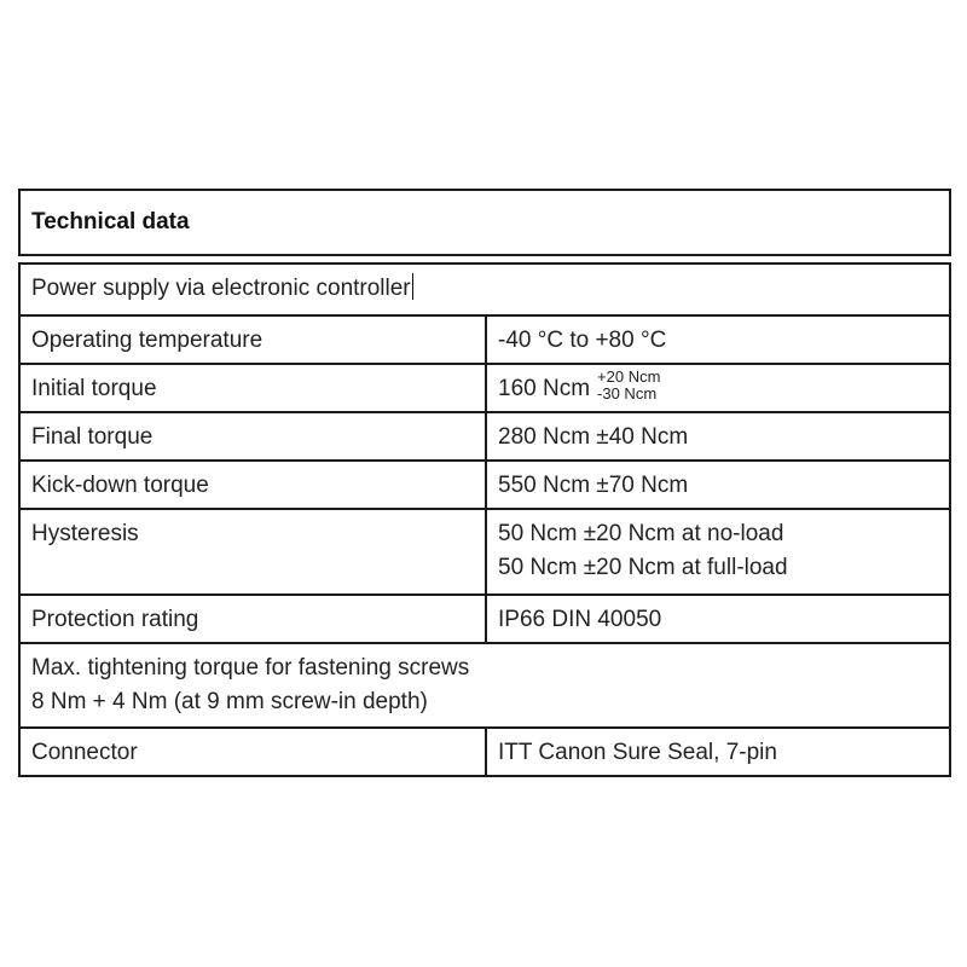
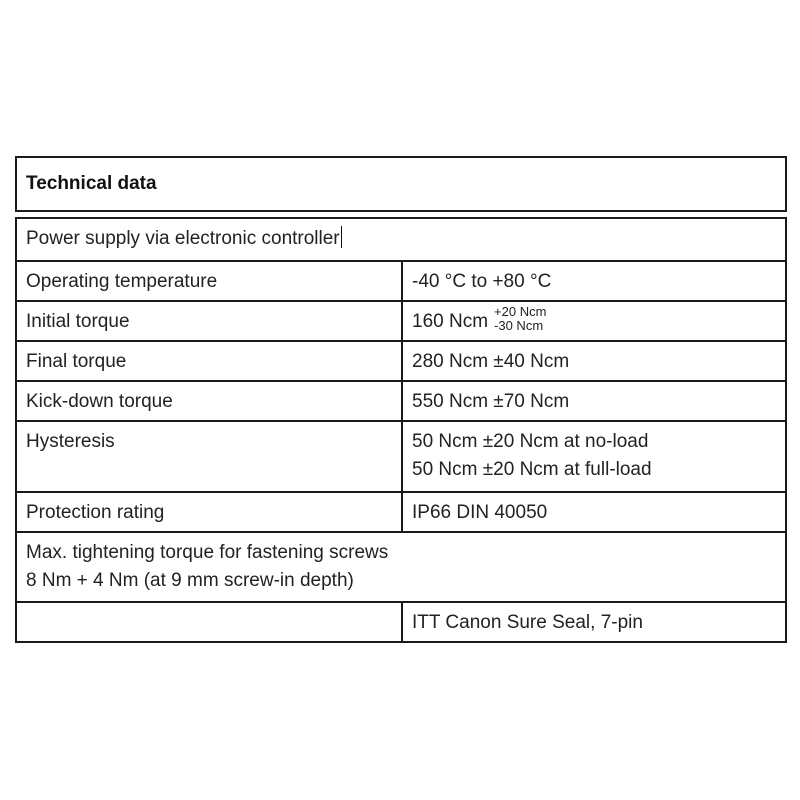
  Technical data
  Power supply via electronic controller
  Operating temperature
  -40 °C to +80 °C
  Initial torque
  160 Ncm
  +20 Ncm
  -30 Ncm
  Final torque
  280 Ncm ±40 Ncm
  Kick-down torque
  550 Ncm ±70 Ncm
  Hysteresis
  50 Ncm ±20 Ncm at no-load
  50 Ncm ±20 Ncm at full-load
  Protection rating
  IP66 DIN 40050
  Max. tightening torque for fastening screws
  8 Nm + 4 Nm (at 9 mm screw-in depth)
- Connector
  ITT Canon Sure Seal, 7-pin
